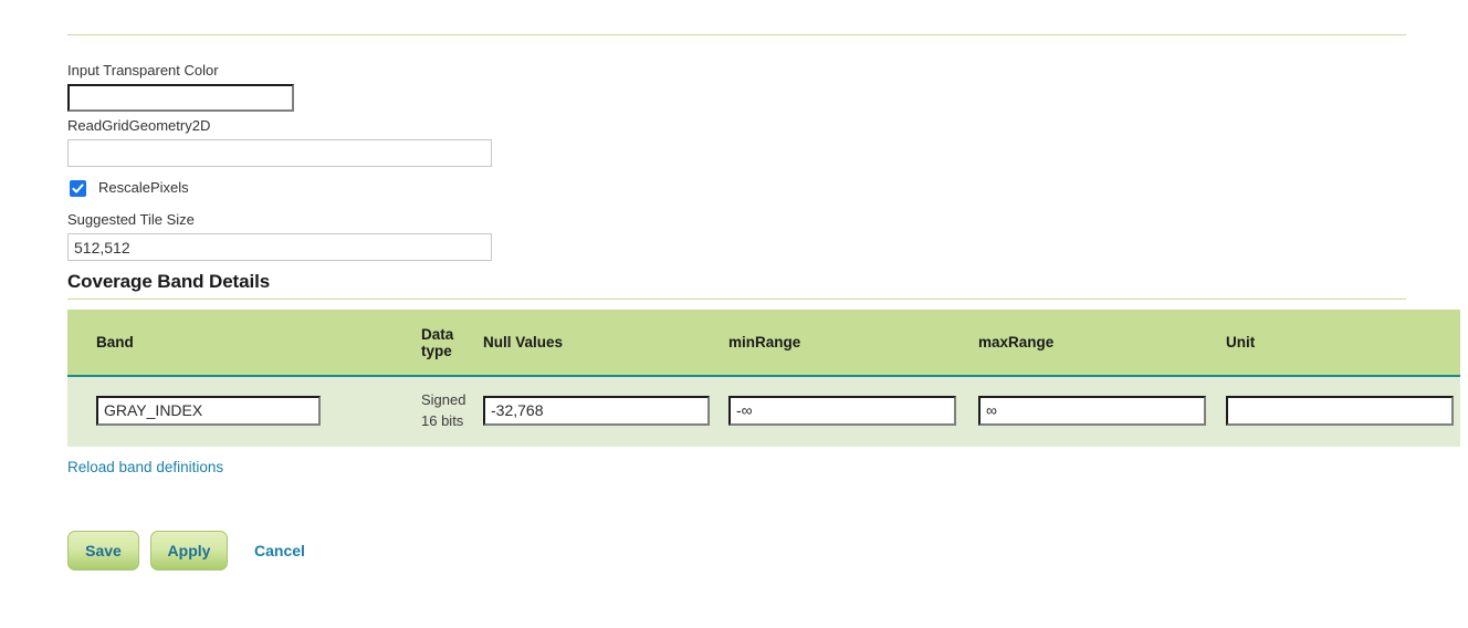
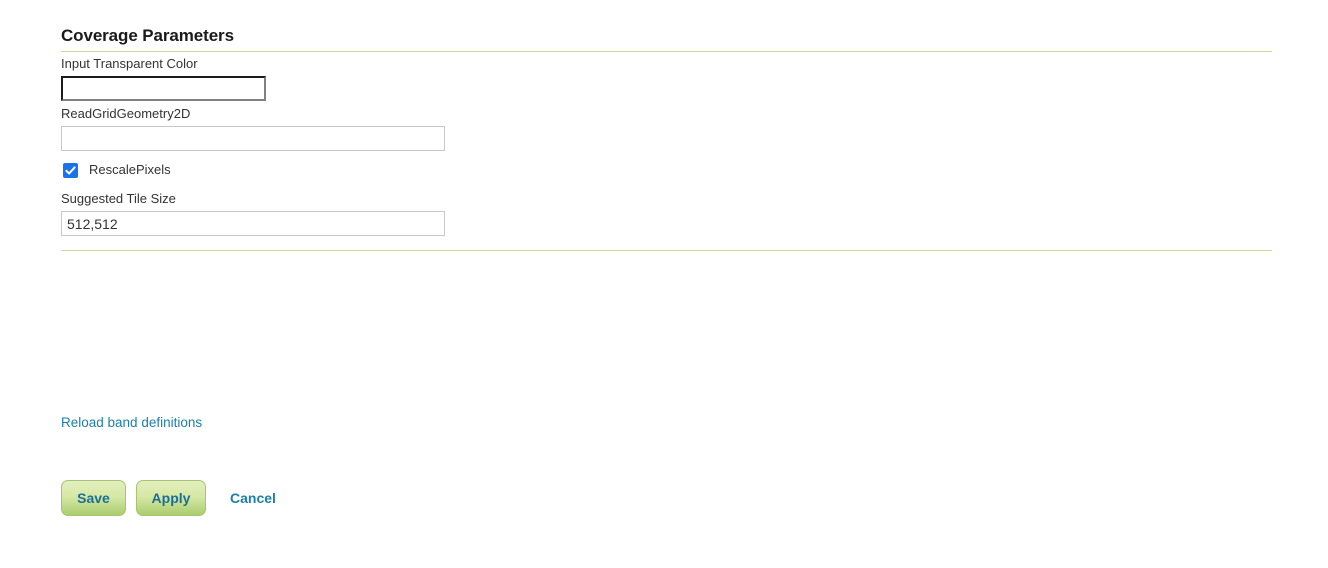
+ Coverage Parameters
  Input Transparent Color
  ReadGridGeometry2D
  RescalePixels
  Suggested Tile Size
  512,512
- Coverage Band Details
- Band	Data type	Null Values	minRange	maxRange	Unit
- GRAY_INDEX	Signed 16 bits	-32,768	-∞	∞
  Reload band definitions
  Save
  Apply
  Cancel
